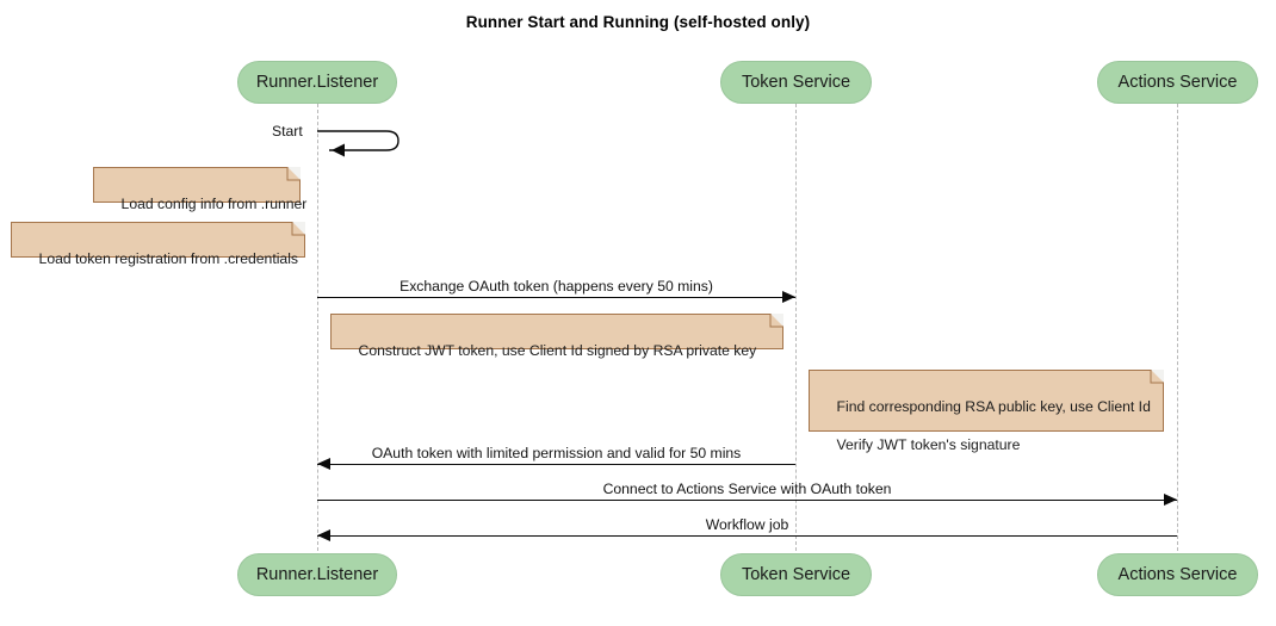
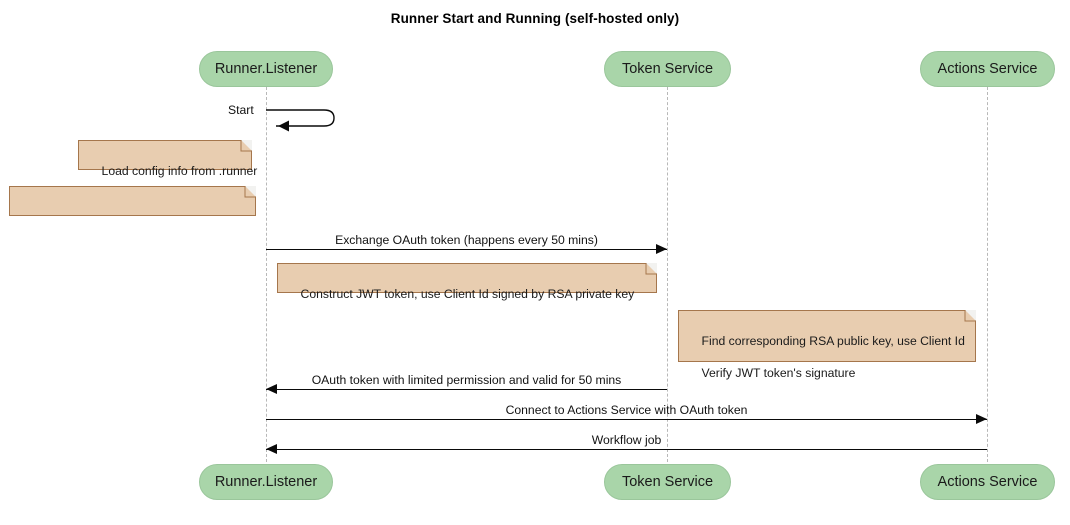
  Runner Start and Running (self-hosted only)
  Runner.Listener
  Token Service
  Actions Service
  Start
  Load config info from .runner
- Load token registration from .credentials
  Exchange OAuth token (happens every 50 mins)
  Construct JWT token, use Client Id signed by RSA private key
  Find corresponding RSA public key, use Client Id
  Verify JWT token's signature
  OAuth token with limited permission and valid for 50 mins
  Connect to Actions Service with OAuth token
  Workflow job
  Runner.Listener
  Token Service
  Actions Service
